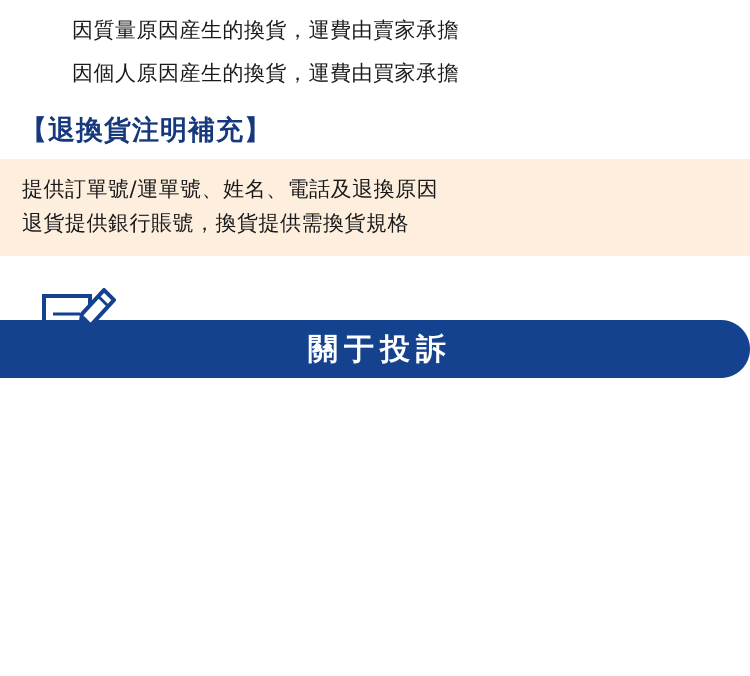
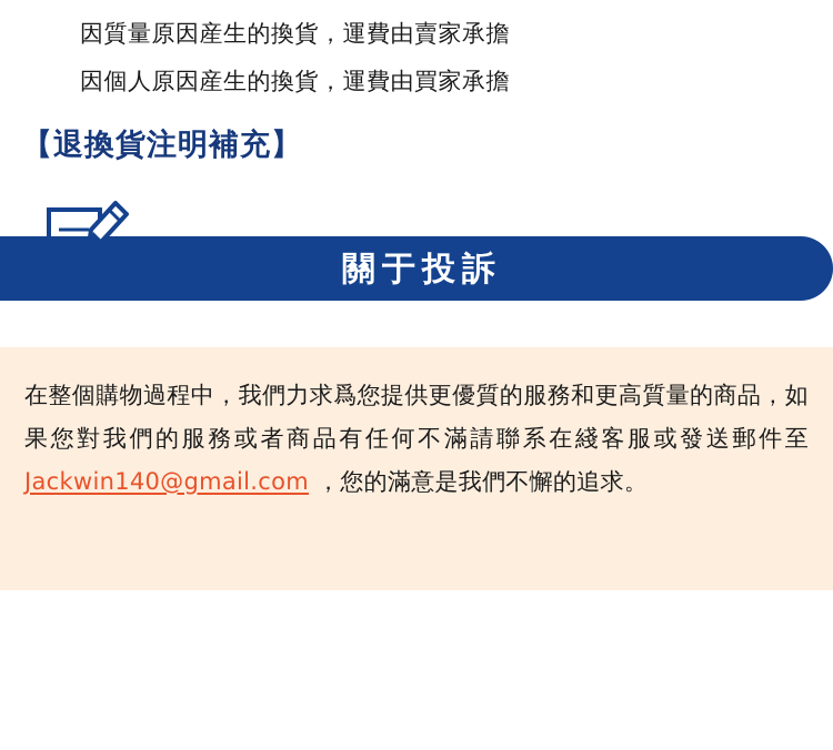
  因質量原因産生的換貨，運費由賣家承擔
  因個人原因産生的換貨，運費由買家承擔
  【退換貨注明補充】
- 提供訂單號/運單號、姓名、電話及退換原因
- 退貨提供銀行賬號，換貨提供需換貨規格
  關于投訴
+ 在整個購物過程中，我們力求爲您提供更優質的服務和更高質量的商品，如果您對我們的服務或者商品有任何不滿請聯系在綫客服或發送郵件至 Jackwin140@gmail.com ，您的滿意是我們不懈的追求。
